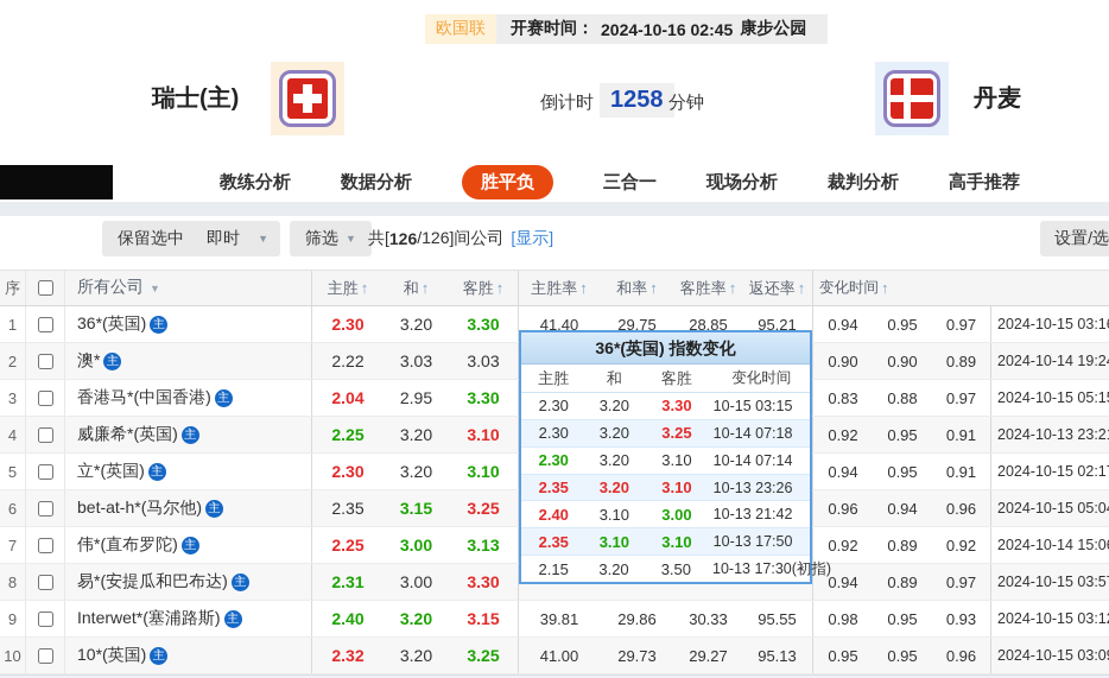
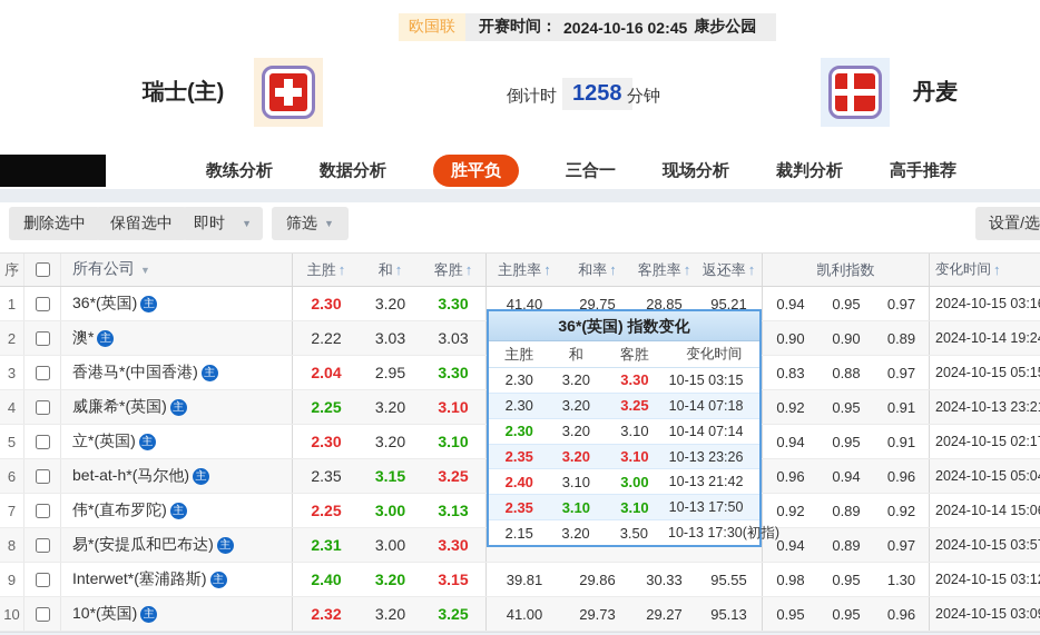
  欧国联
  开赛时间：
  2024-10-16 02:45
  康步公园
  瑞士(主)
  倒计时
  1258
  分钟
  丹麦
  教练分析
  数据分析
  胜平负
  三合一
  现场分析
  裁判分析
  高手推荐
+ 删除选中
  保留选中
  即时
  ▼
  筛选
  ▼
- 共[
- 126
- /126]间公司
- [显示]
  设置/选
  序
  所有公司
  ▼
  主胜
  ↑
  和
  ↑
  客胜
  ↑
  主胜率
  ↑
  和率
  ↑
  客胜率
  ↑
  返还率
  ↑
+ 凯利指数
  变化时间
  ↑
  1
  36*(英国)
  主
  2.30
  3.20
  3.30
  41.40
  29.75
  28.85
  95.21
  0.94
  0.95
  0.97
  2024-10-15 03:1
  2
  澳*
  主
  2.22
  3.03
  3.03
  0.90
  0.90
  0.89
  2024-10-14 19:2
  3
  香港马*(中国香港)
  主
  2.04
  2.95
  3.30
  0.83
  0.88
  0.97
  2024-10-15 05:1
  4
  威廉希*(英国)
  主
  2.25
  3.20
  3.10
  0.92
  0.95
  0.91
  2024-10-13 23:2
  5
  立*(英国)
  主
  2.30
  3.20
  3.10
  0.94
  0.95
  0.91
  2024-10-15 02:1
  6
  bet-at-h*(马尔他)
  主
  2.35
  3.15
  3.25
  0.96
  0.94
  0.96
  2024-10-15 05:0
  7
  伟*(直布罗陀)
  主
  2.25
  3.00
  3.13
  0.92
  0.89
  0.92
  2024-10-14 15:0
  8
  易*(安提瓜和巴布达)
  主
  2.31
  3.00
  3.30
  0.94
  0.89
  0.97
  2024-10-15 03:5
  9
  Interwet*(塞浦路斯)
  主
  2.40
  3.20
  3.15
  39.81
  29.86
  30.33
  95.55
  0.98
  0.95
- 0.93
+ 1.30
  2024-10-15 03:1
  10
  10*(英国)
  主
  2.32
  3.20
  3.25
  41.00
  29.73
  29.27
  95.13
  0.95
  0.95
  0.96
  2024-10-15 03:0
  36*(英国) 指数变化
  主胜
  和
  客胜
  变化时间
  2.30
  3.20
  3.30
  10-15 03:15
  2.30
  3.20
  3.25
  10-14 07:18
  2.30
  3.20
  3.10
  10-14 07:14
  2.35
  3.20
  3.10
  10-13 23:26
  2.40
  3.10
  3.00
  10-13 21:42
  2.35
  3.10
  3.10
  10-13 17:50
  2.15
  3.20
  3.50
  10-13 17:30(初指)
